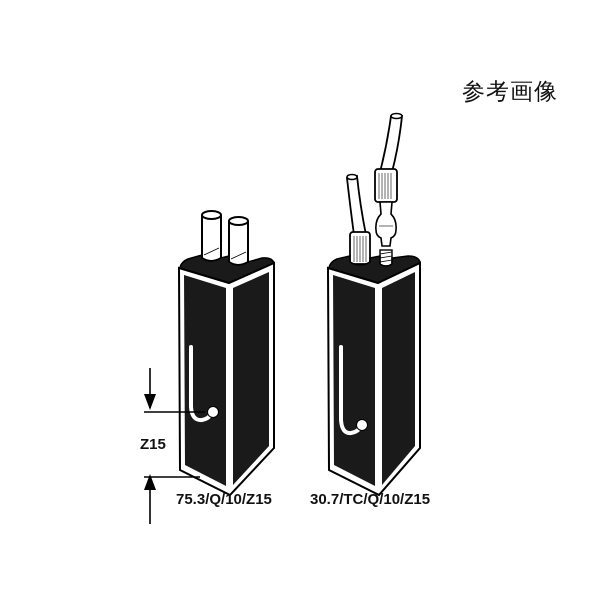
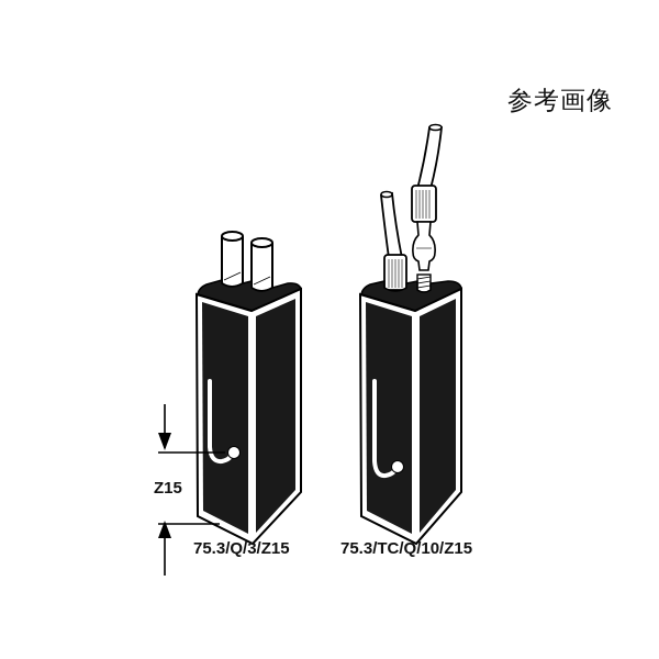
  参考画像
  Z15
- 75.3/Q/10/Z15
+ 75.3/Q/3/Z15
- 30.7/TC/Q/10/Z15
+ 75.3/TC/Q/10/Z15
